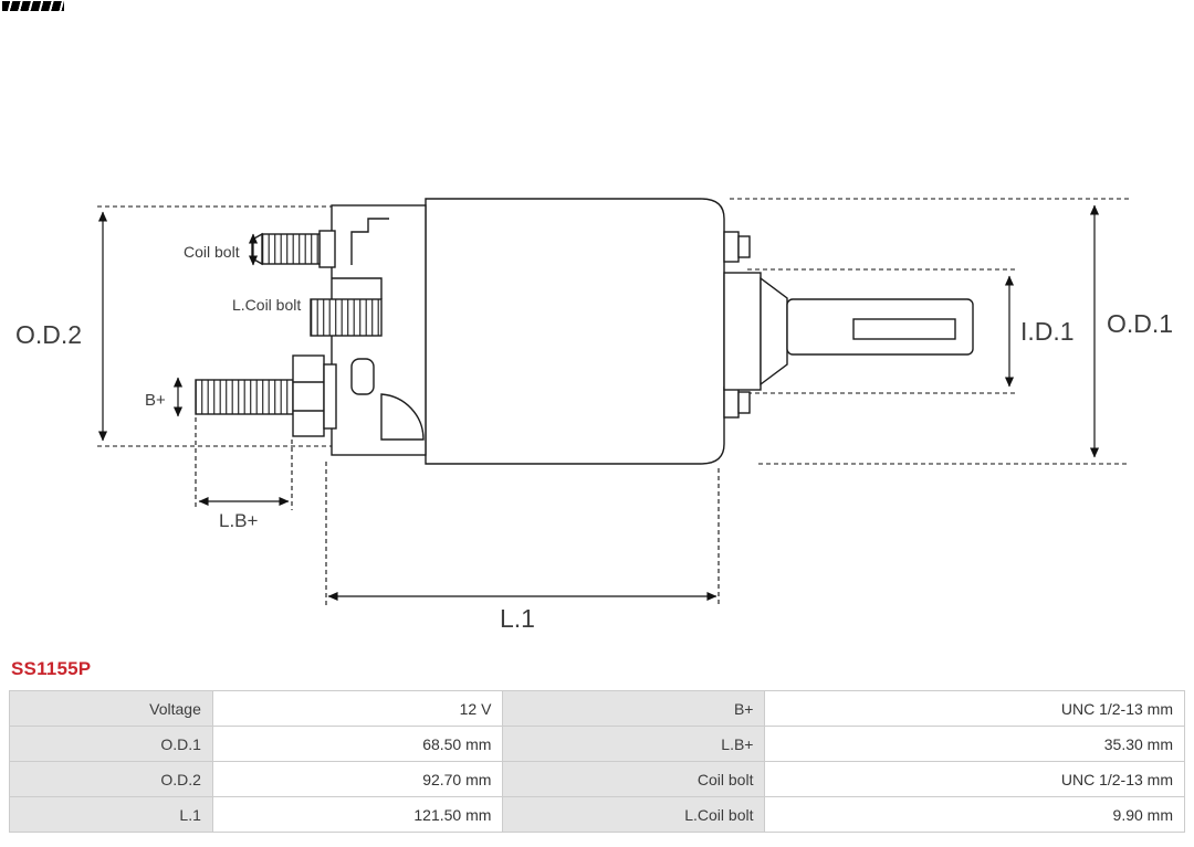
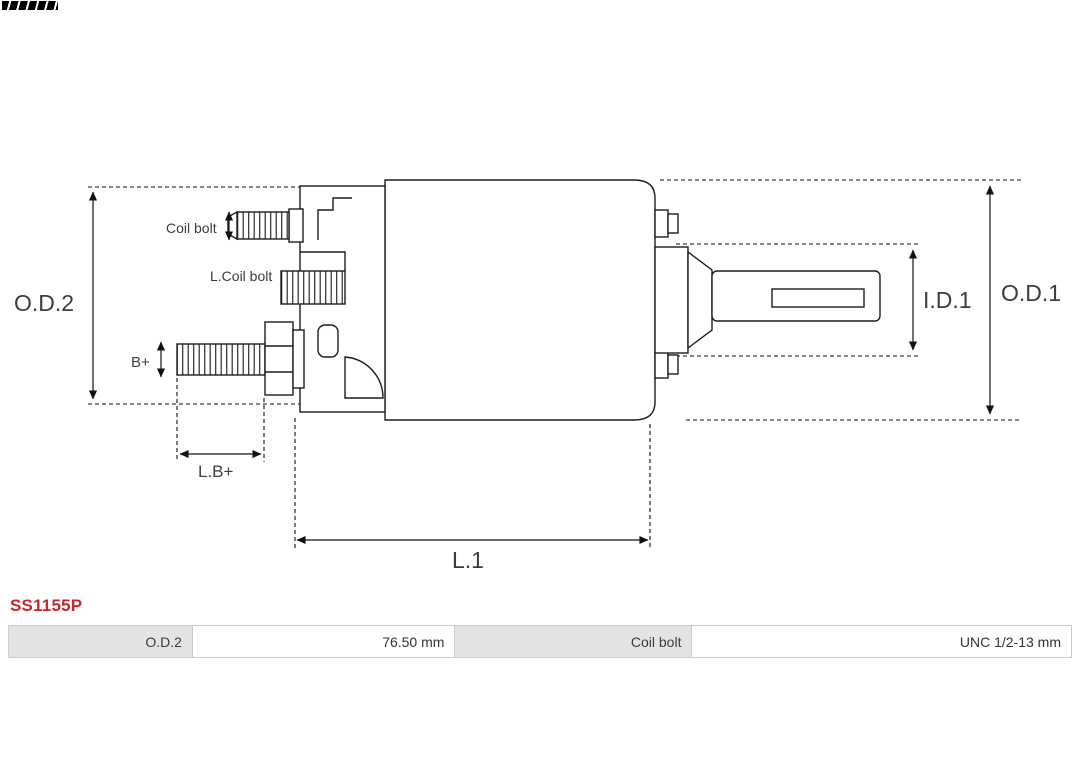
  O.D.2
  O.D.1
  I.D.1
  L.1
  L.B+
  B+
  Coil bolt
  L.Coil bolt
  SS1155P
- Voltage	12 V	B+	UNC 1/2-13 mm
- O.D.1	68.50 mm	L.B+	35.30 mm
- O.D.2	92.70 mm	Coil bolt	UNC 1/2-13 mm
+ O.D.2	76.50 mm	Coil bolt	UNC 1/2-13 mm
- L.1	121.50 mm	L.Coil bolt	9.90 mm
